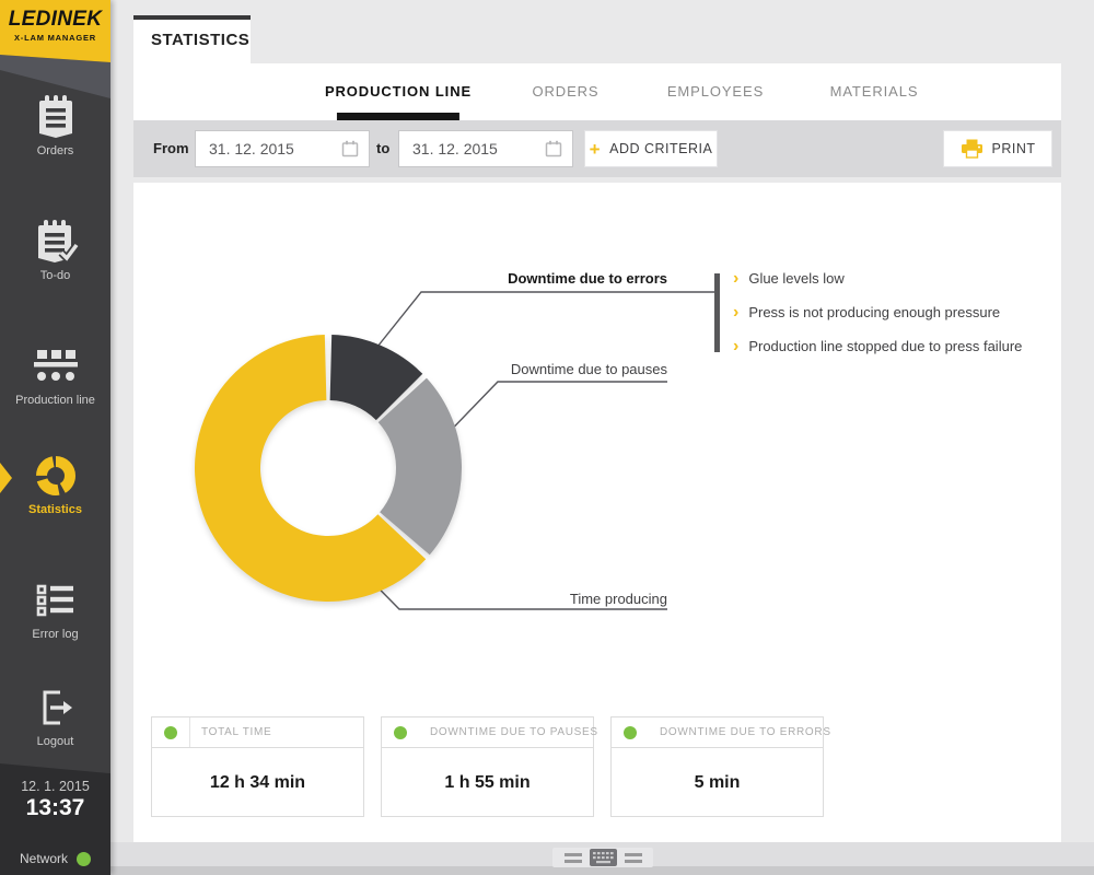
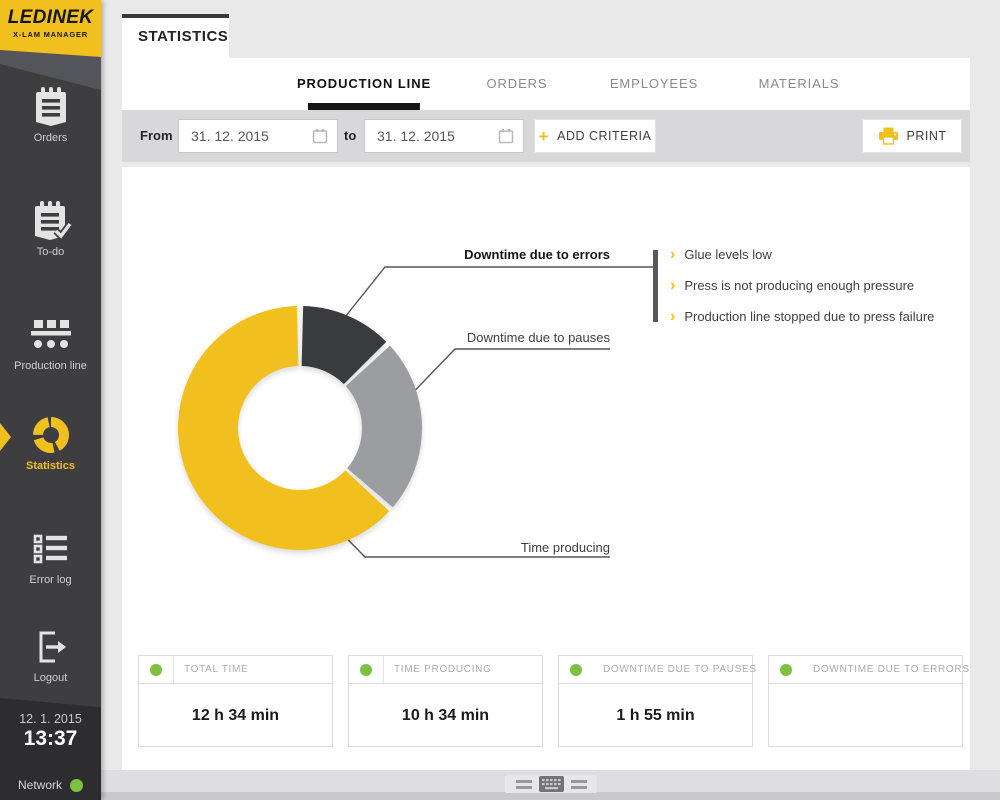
  LEDINEK
  X-LAM MANAGER
  Orders
  To-do
  Production line
  Statistics
  Error log
  Logout
  12. 1. 2015
  13:37
  Network
  STATISTICS
  PRODUCTION LINE
  ORDERS
  EMPLOYEES
  MATERIALS
  From
  31. 12. 2015
  to
  31. 12. 2015
  +
  ADD CRITERIA
  PRINT
  Downtime due to errors
  Downtime due to pauses
  Time producing
  ›
  Glue levels low
  ›
  Press is not producing enough pressure
  ›
  Production line stopped due to press failure
  TOTAL TIME
  12 h 34 min
+ TIME PRODUCING
+ 10 h 34 min
  DOWNTIME DUE TO PAUSES
  1 h 55 min
  DOWNTIME DUE TO ERRORS
- 5 min
